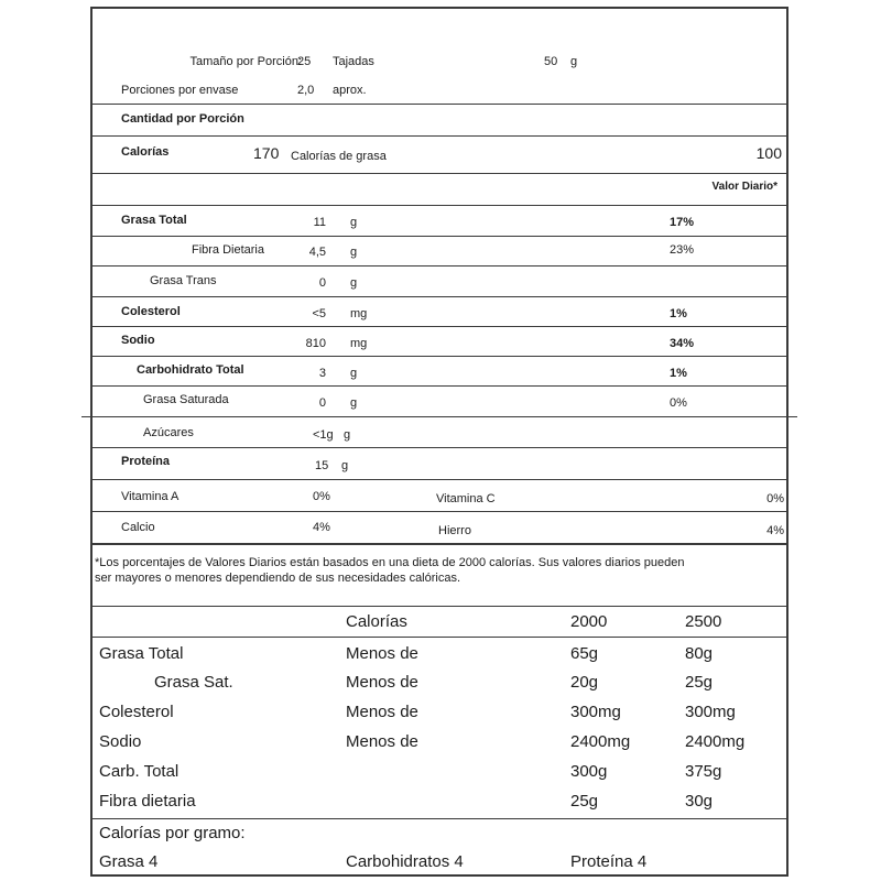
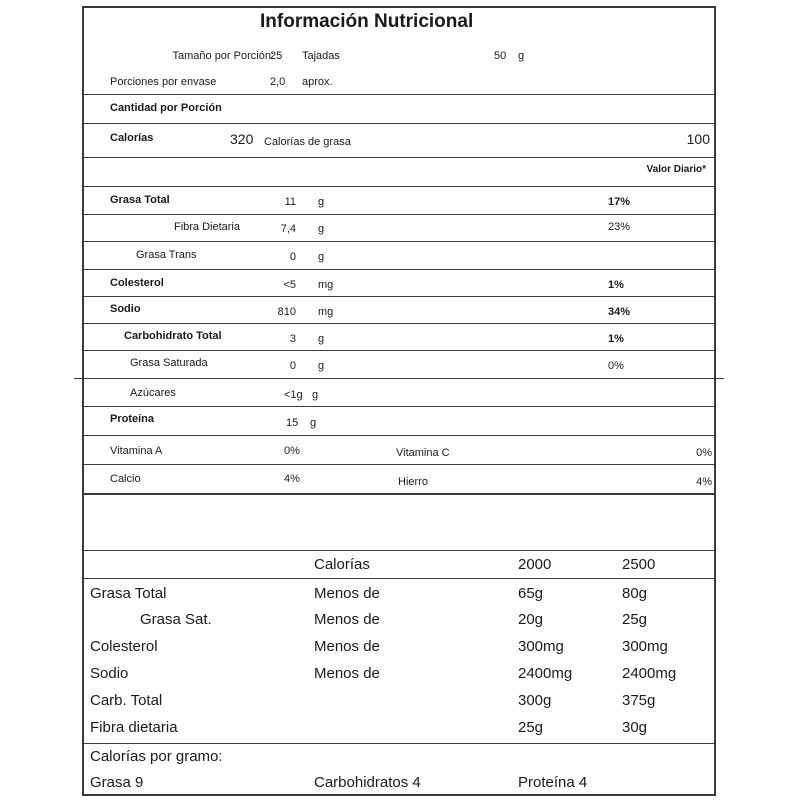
+ Información Nutricional
  Tamaño por Porción:
  25
  Tajadas
  50
  g
  Porciones por envase
  2,0
  aprox.
  Cantidad por Porción
  Calorías
- 170
+ 320
  Calorías de grasa
  100
  Valor Diario*
  Grasa Total
  11
  g
  17%
  Fibra Dietaria
- 4,5
+ 7,4
  g
  23%
  Grasa Trans
  0
  g
  Colesterol
  <5
  mg
  1%
  Sodio
  810
  mg
  34%
  Carbohidrato Total
  3
  g
  1%
  Grasa Saturada
  0
  g
  0%
  Azúcares
  <1g
  g
  Proteína
  15
  g
  Vitamina A
  0%
  Vitamina C
  0%
  Calcio
  4%
  Hierro
  4%
- *Los porcentajes de Valores Diarios están basados en una dieta de 2000 calorías. Sus valores diarios pueden
- ser mayores o menores dependiendo de sus necesidades calóricas.
  Calorías
  2000
  2500
  Grasa Total
  Menos de
  65g
  80g
  Grasa Sat.
  Menos de
  20g
  25g
  Colesterol
  Menos de
  300mg
  300mg
  Sodio
  Menos de
  2400mg
  2400mg
  Carb. Total
  300g
  375g
  Fibra dietaria
  25g
  30g
  Calorías por gramo:
- Grasa 4
+ Grasa 9
  Carbohidratos 4
  Proteína 4
